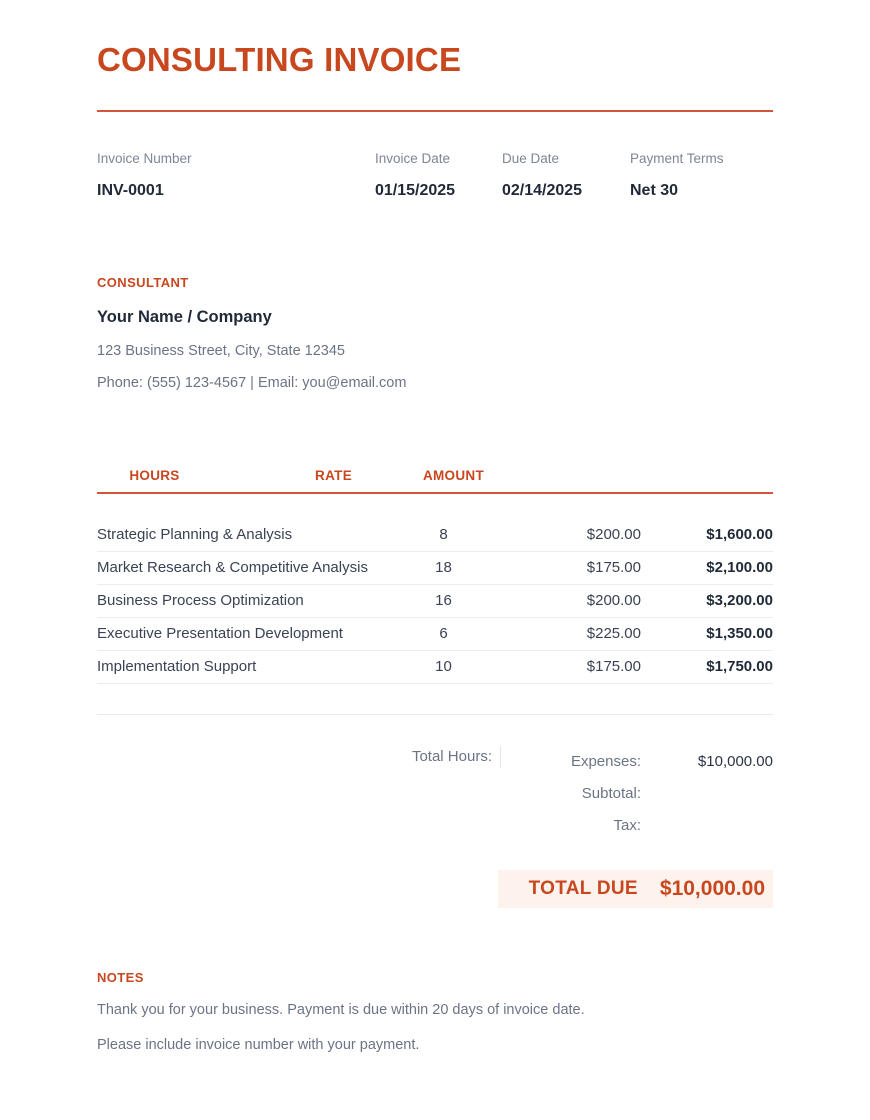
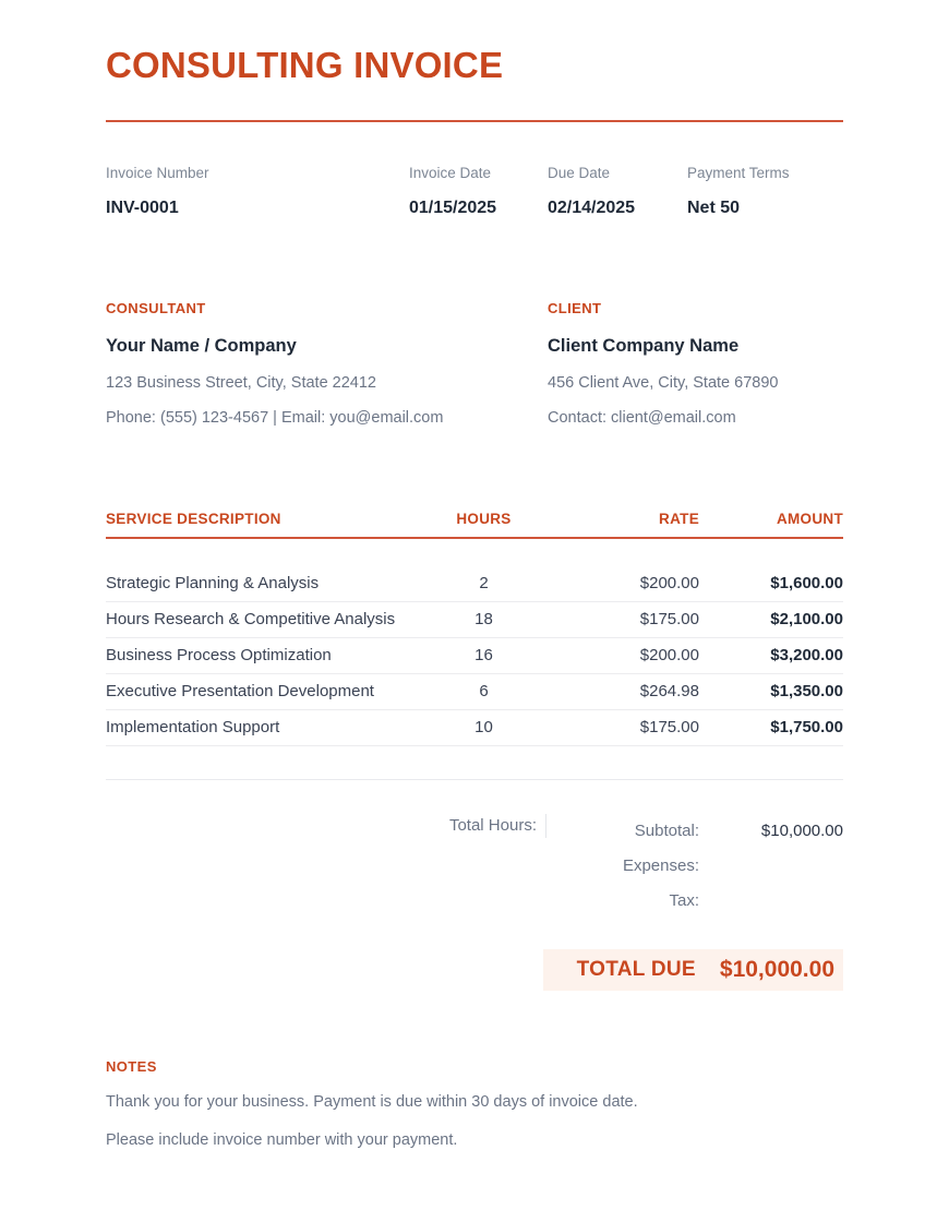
  CONSULTING INVOICE
  Invoice Number
  INV-0001
  Invoice Date
  01/15/2025
  Due Date
  02/14/2025
  Payment Terms
- Net 30
+ Net 50
  CONSULTANT
  Your Name / Company
- 123 Business Street, City, State 12345
+ 123 Business Street, City, State 22412
  Phone: (555) 123-4567 | Email: you@email.com
+ CLIENT
+ Client Company Name
+ 456 Client Ave, City, State 67890
+ Contact: client@email.com
+ SERVICE DESCRIPTION
  HOURS
  RATE
  AMOUNT
  Strategic Planning & Analysis
- 8
+ 2
  $200.00
  $1,600.00
- Market Research & Competitive Analysis
+ Hours Research & Competitive Analysis
  18
  $175.00
  $2,100.00
  Business Process Optimization
  16
  $200.00
  $3,200.00
  Executive Presentation Development
  6
- $225.00
+ $264.98
  $1,350.00
  Implementation Support
  10
  $175.00
  $1,750.00
  Total Hours:
- Expenses:
+ Subtotal:
  $10,000.00
- Subtotal:
+ Expenses:
  Tax:
  TOTAL DUE
  $10,000.00
  NOTES
- Thank you for your business. Payment is due within 20 days of invoice date.
+ Thank you for your business. Payment is due within 30 days of invoice date.
  Please include invoice number with your payment.
